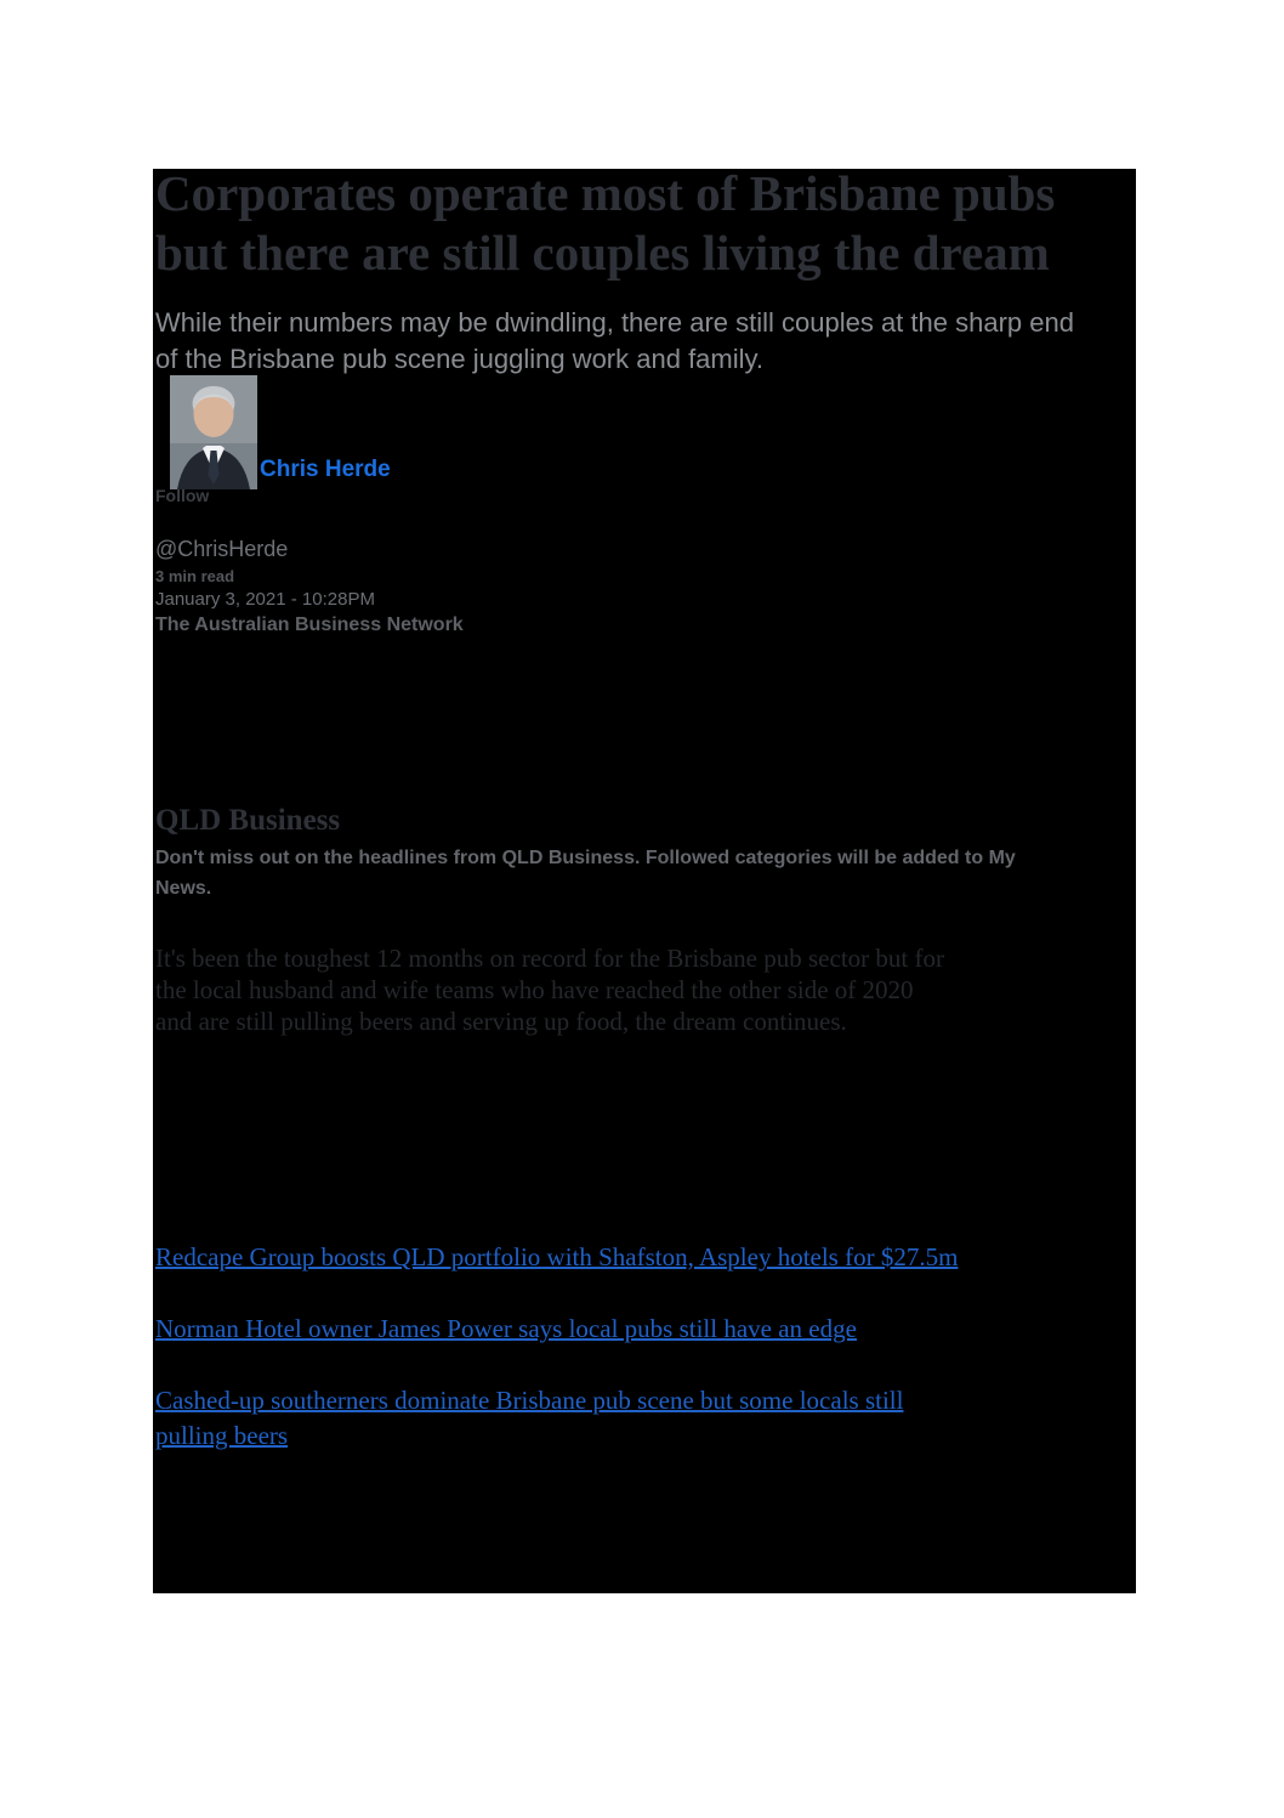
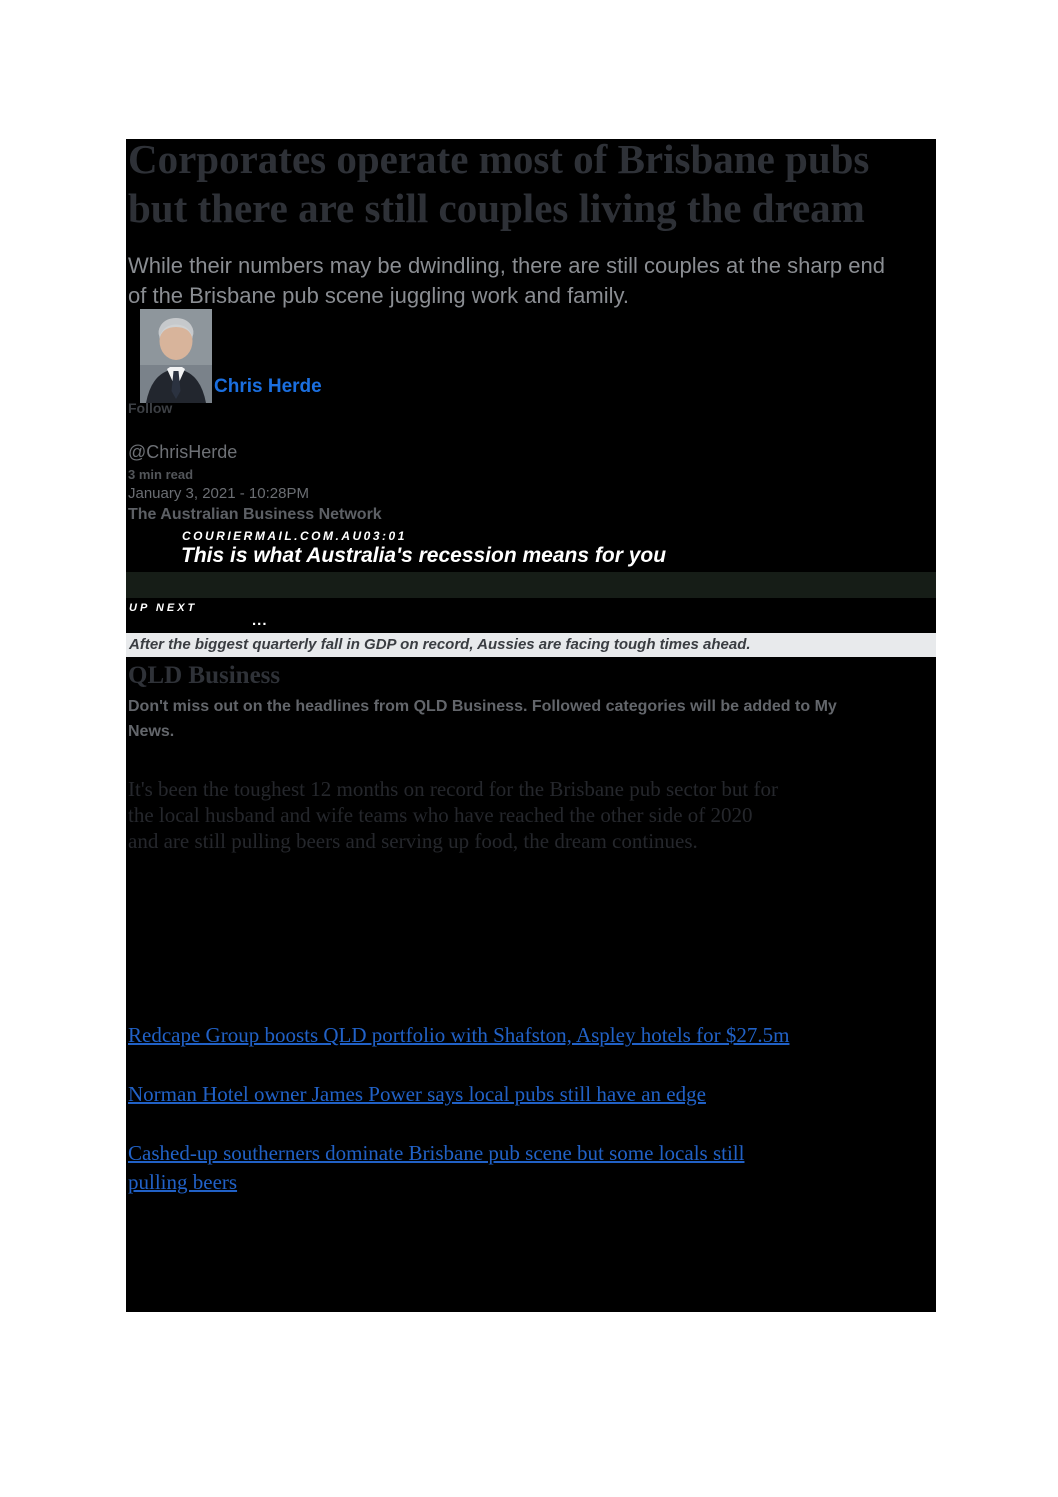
  Corporates operate most of Brisbane pubs
  but there are still couples living the dream
  While their numbers may be dwindling, there are still couples at the sharp end
  of the Brisbane pub scene juggling work and family.
  Chris Herde
  Follow
  @ChrisHerde
  3 min read
  January 3, 2021 - 10:28PM
  The Australian Business Network
+ COURIERMAIL.COM.AU03:01
+ This is what Australia's recession means for you
+ UP NEXT
+ ...
+ After the biggest quarterly fall in GDP on record, Aussies are facing tough times ahead.
  QLD Business
  Don't miss out on the headlines from QLD Business. Followed categories will be added to My
  News.
  It's been the toughest 12 months on record for the Brisbane pub sector but for
  the local husband and wife teams who have reached the other side of 2020
  and are still pulling beers and serving up food, the dream continues.
  Redcape Group boosts QLD portfolio with Shafston, Aspley hotels for $27.5m
  Norman Hotel owner James Power says local pubs still have an edge
  Cashed-up southerners dominate Brisbane pub scene but some locals still
  pulling beers
